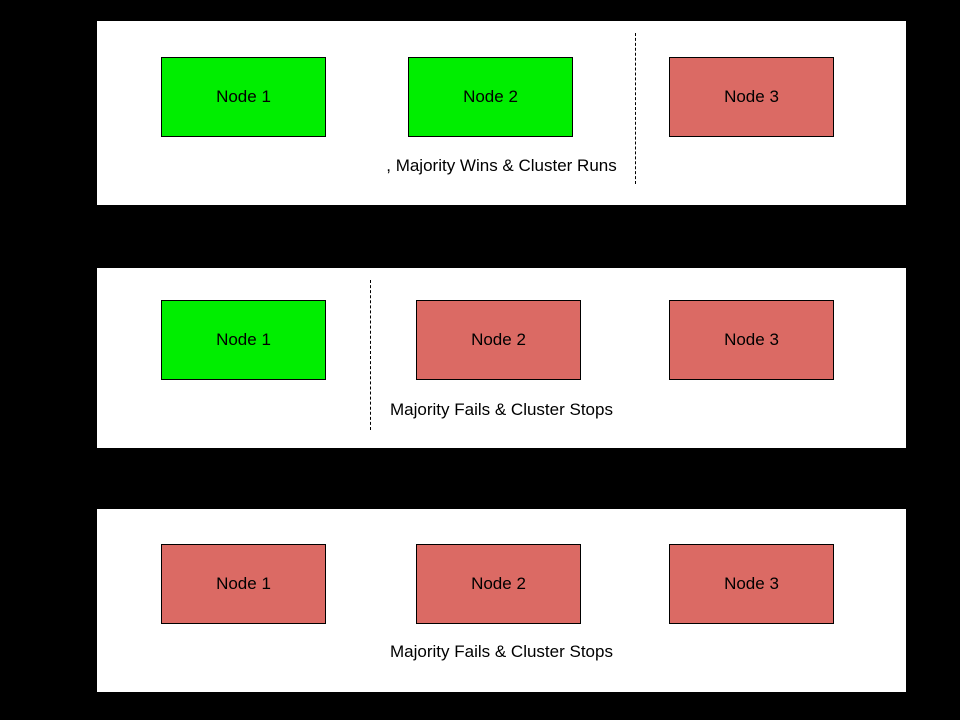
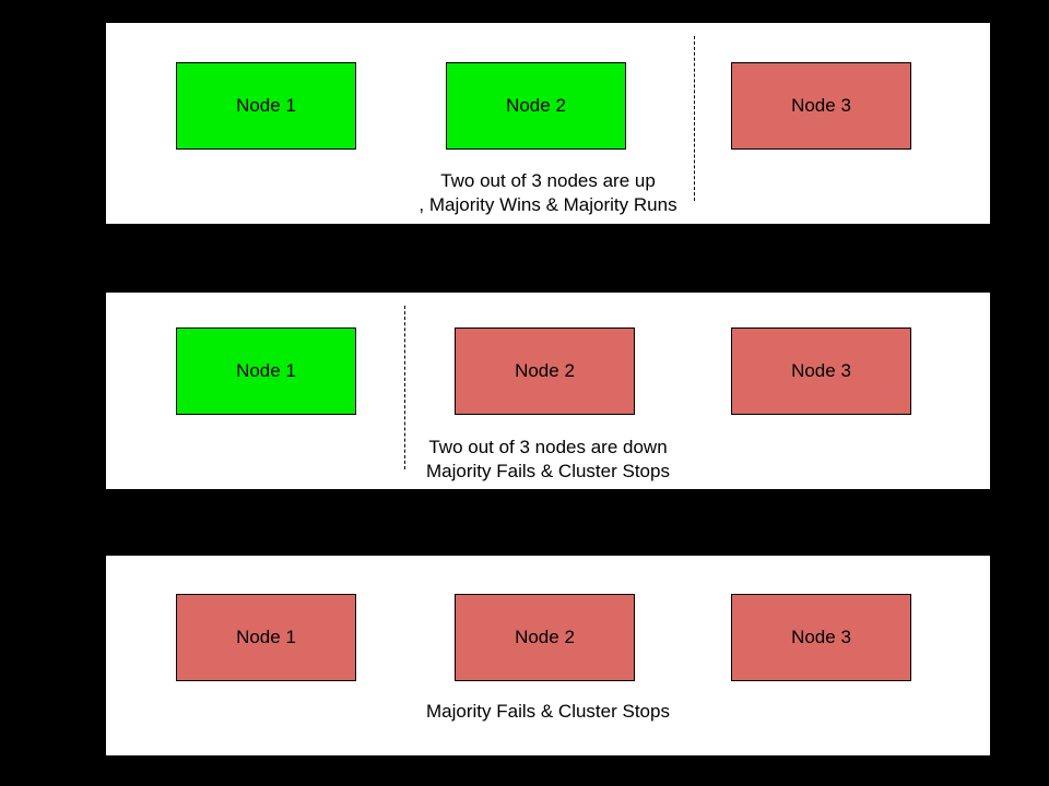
  Node 1
  Node 2
  Node 3
+ Two out of 3 nodes are up
- , Majority Wins & Cluster Runs
+ , Majority Wins & Majority Runs
  Node 1
  Node 2
  Node 3
+ Two out of 3 nodes are down
  Majority Fails & Cluster Stops
  Node 1
  Node 2
  Node 3
  Majority Fails & Cluster Stops
